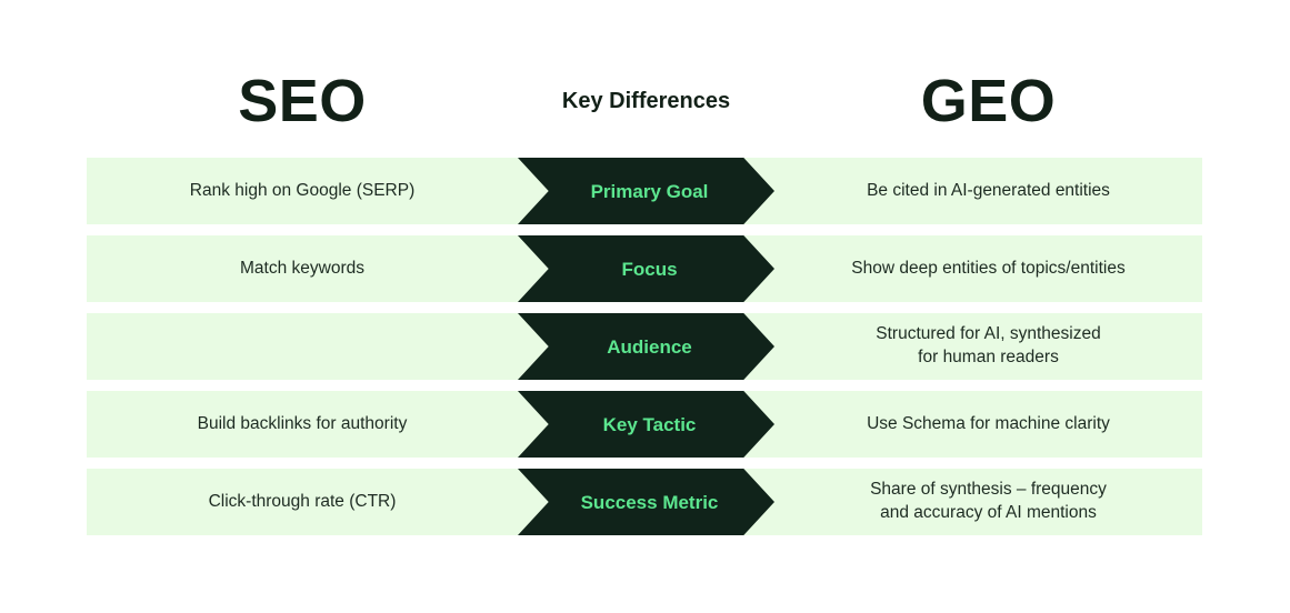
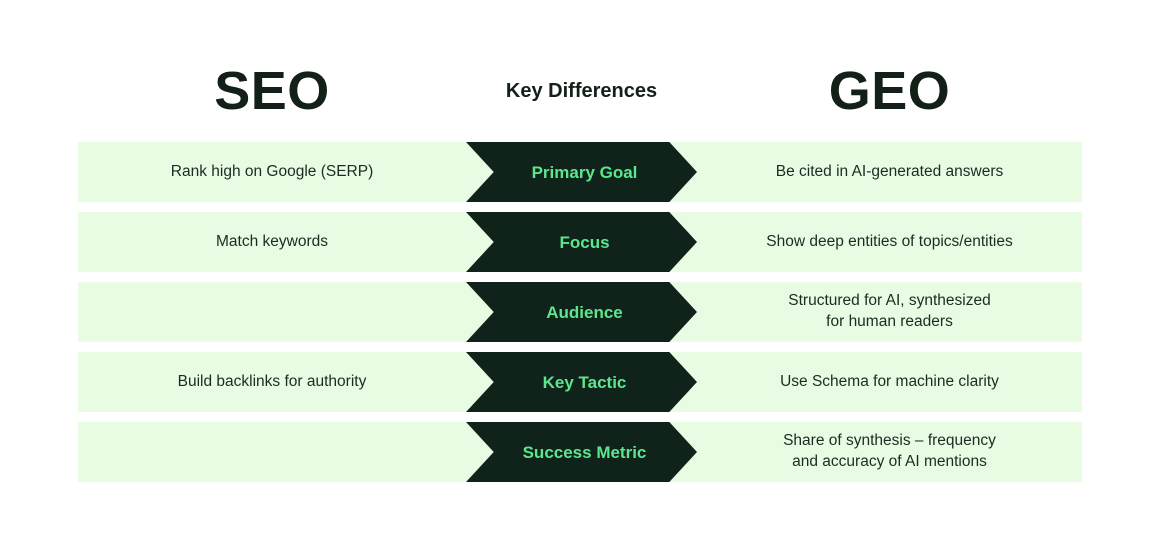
  SEO
  Key Differences
  GEO
  Rank high on Google (SERP)
  Primary Goal
- Be cited in AI-generated entities
+ Be cited in AI-generated answers
  Match keywords
  Focus
  Show deep entities of topics/entities
  Audience
  Structured for AI, synthesized
  for human readers
  Build backlinks for authority
  Key Tactic
  Use Schema for machine clarity
- Click-through rate (CTR)
  Success Metric
  Share of synthesis – frequency
  and accuracy of AI mentions
